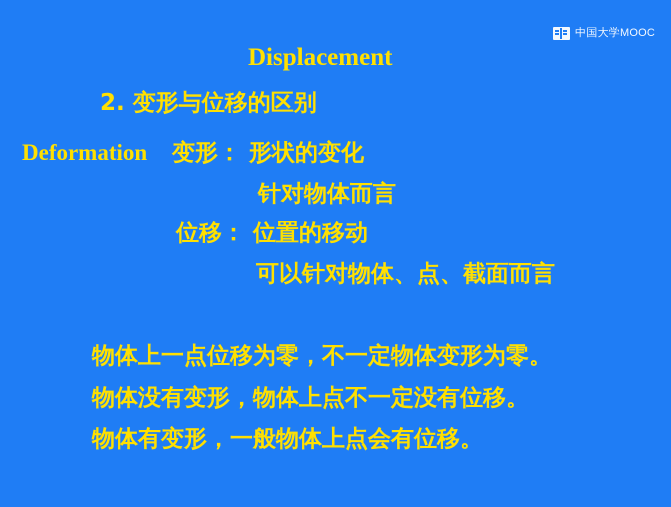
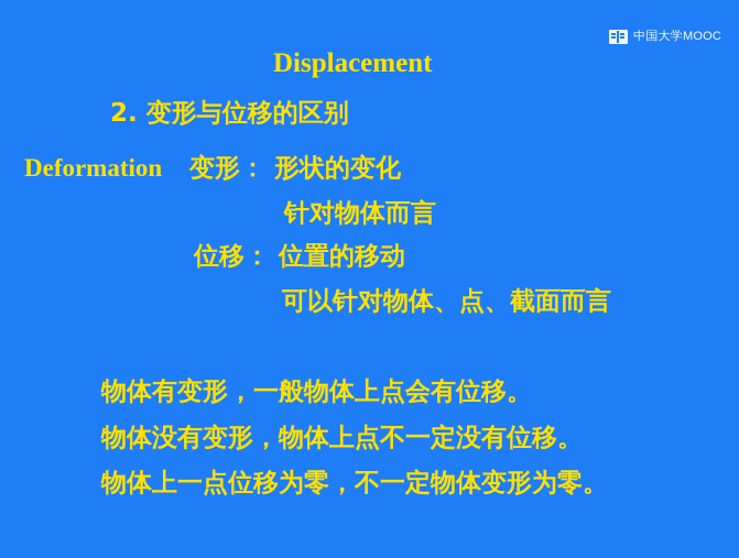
  中国大学MOOC
  Displacement
  2. 变形与位移的区别
  Deformation
  变形： 形状的变化
  针对物体而言
  位移： 位置的移动
  可以针对物体、点、截面而言
- 物体上一点位移为零，不一定物体变形为零。
+ 物体有变形，一般物体上点会有位移。
  物体没有变形，物体上点不一定没有位移。
- 物体有变形，一般物体上点会有位移。
+ 物体上一点位移为零，不一定物体变形为零。
